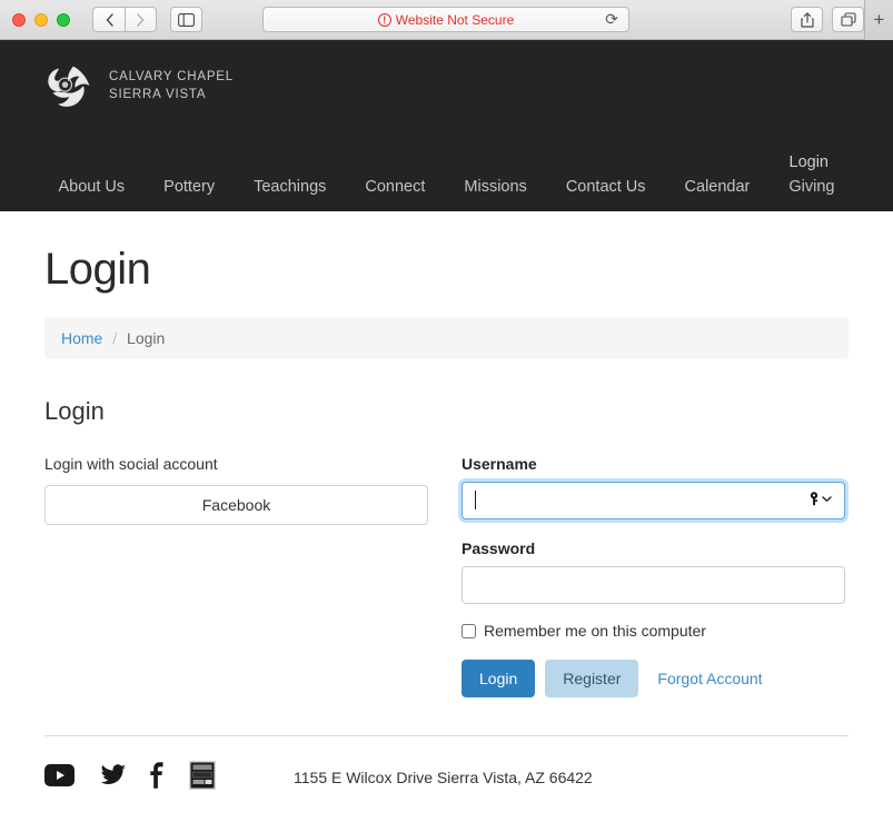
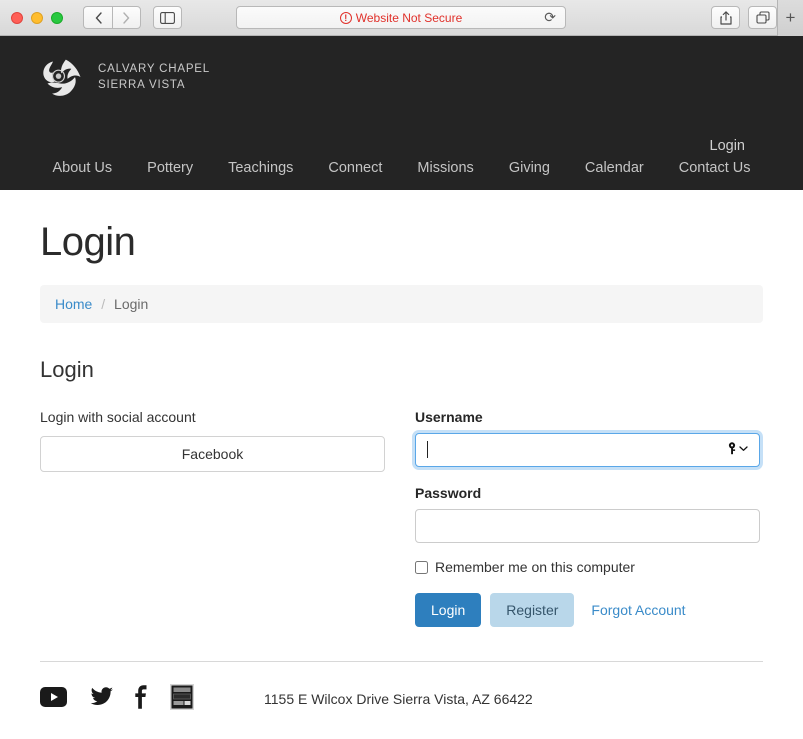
  !
  Website Not Secure
  ⟳
  +
  CALVARY CHAPEL
  SIERRA VISTA
  Login
  About Us
  Pottery
  Teachings
  Connect
  Missions
- Contact Us
+ Giving
  Calendar
- Giving
+ Contact Us
  Login
  Home / Login
  Login
  Login with social account
  Facebook
  Username
  Password
  Remember me on this computer
  Login
  Register
  Forgot Account
  1155 E Wilcox Drive Sierra Vista, AZ 66422
